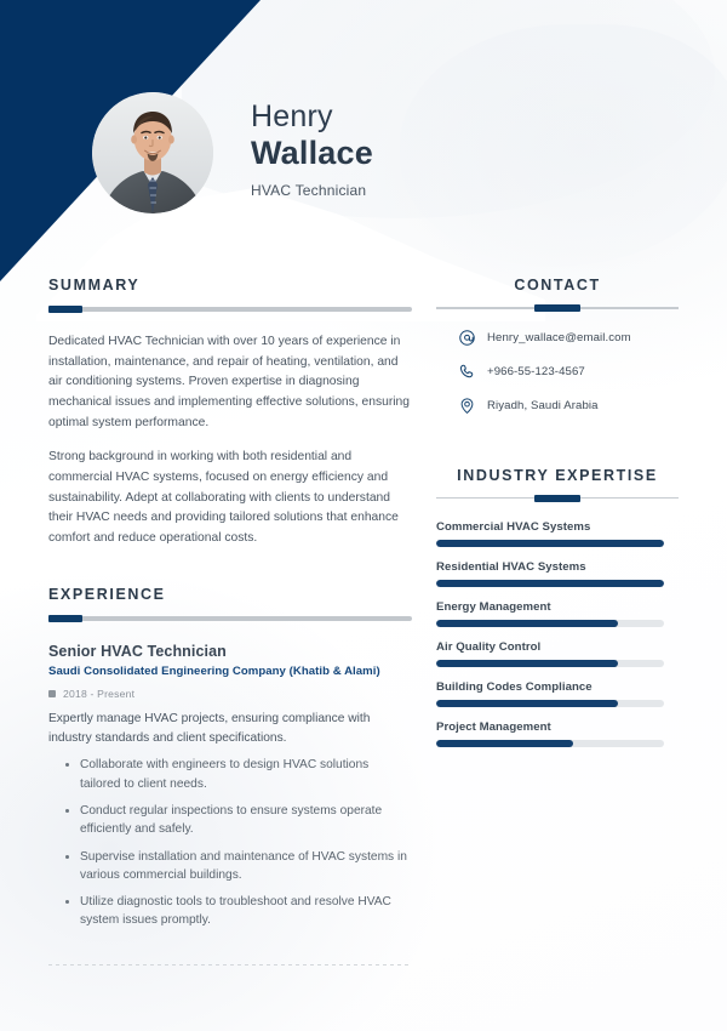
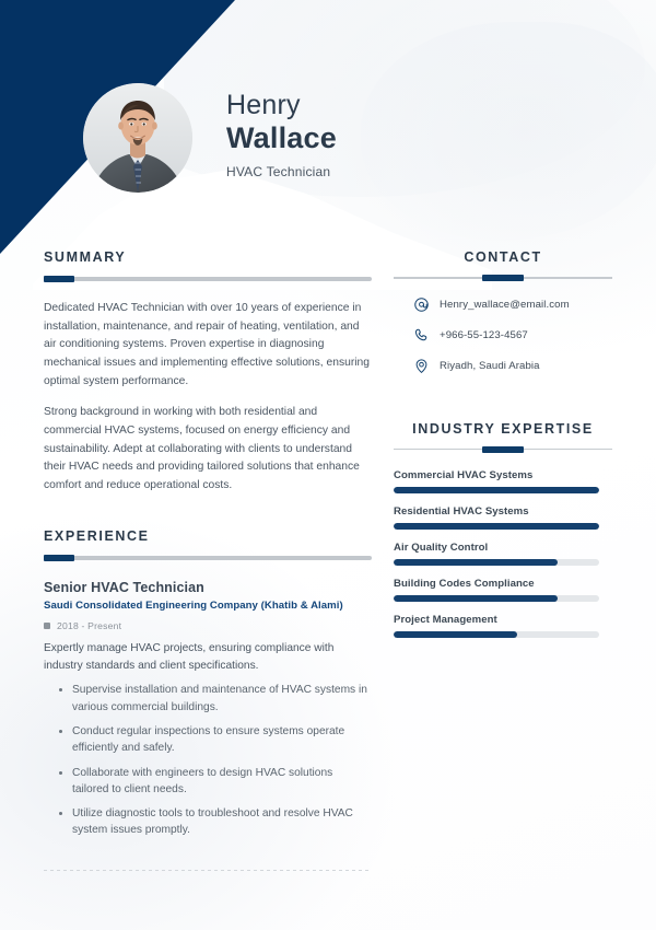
  Henry
  Wallace
  HVAC Technician
  SUMMARY
  Dedicated HVAC Technician with over 10 years of experience in installation, maintenance, and repair of heating, ventilation, and air conditioning systems. Proven expertise in diagnosing mechanical issues and implementing effective solutions, ensuring optimal system performance.
  Strong background in working with both residential and commercial HVAC systems, focused on energy efficiency and sustainability. Adept at collaborating with clients to understand their HVAC needs and providing tailored solutions that enhance comfort and reduce operational costs.
  EXPERIENCE
  Senior HVAC Technician
  Saudi Consolidated Engineering Company (Khatib & Alami)
  2018 - Present
  Expertly manage HVAC projects, ensuring compliance with industry standards and client specifications.
- Collaborate with engineers to design HVAC solutions tailored to client needs.
+ Supervise installation and maintenance of HVAC systems in various commercial buildings.
  Conduct regular inspections to ensure systems operate efficiently and safely.
- Supervise installation and maintenance of HVAC systems in various commercial buildings.
+ Collaborate with engineers to design HVAC solutions tailored to client needs.
  Utilize diagnostic tools to troubleshoot and resolve HVAC system issues promptly.
  CONTACT
  Henry_wallace@email.com
  +966-55-123-4567
  Riyadh, Saudi Arabia
  INDUSTRY EXPERTISE
  Commercial HVAC Systems
  Residential HVAC Systems
- Energy Management
  Air Quality Control
  Building Codes Compliance
  Project Management
